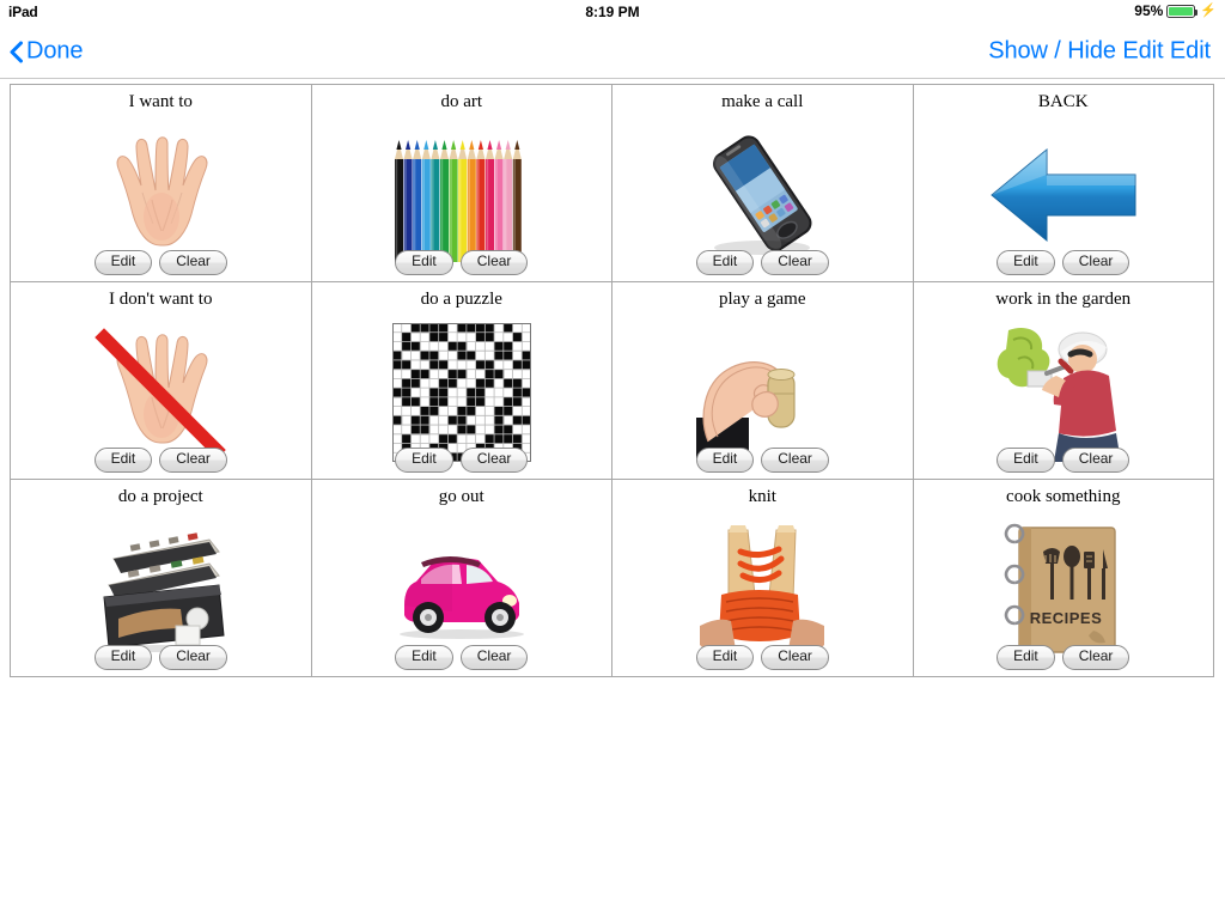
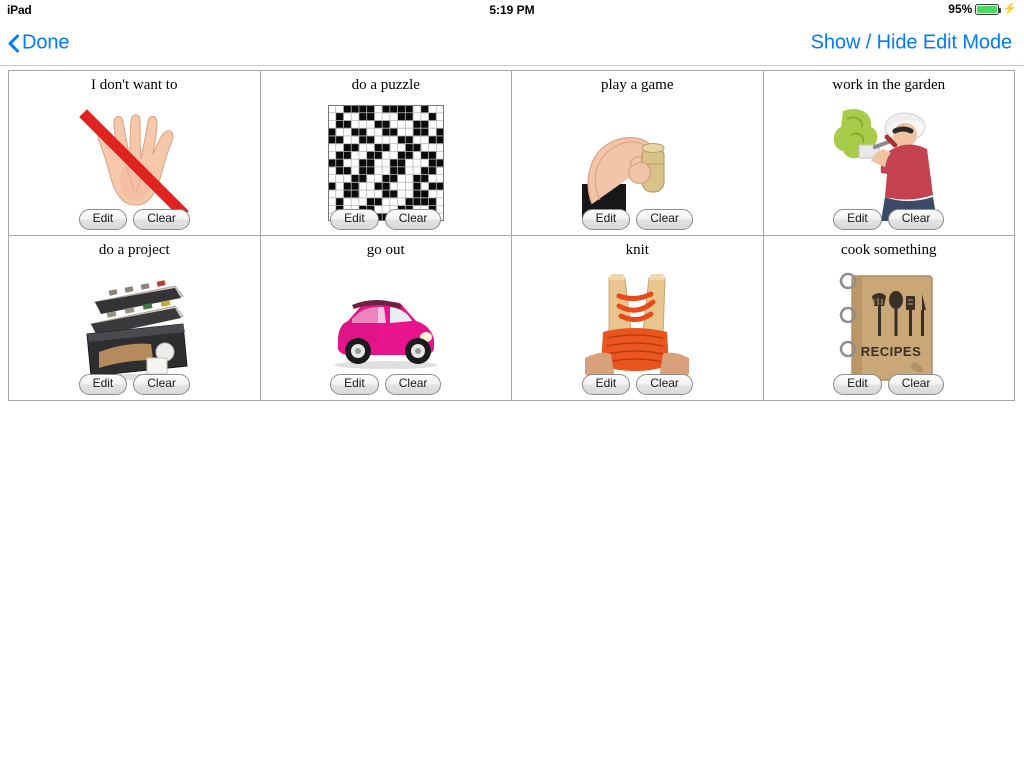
  iPad
- 8:19 PM
+ 5:19 PM
  95%
  ⚡
  Done
- Show / Hide Edit Edit
+ Show / Hide Edit Mode
- I want to Edit Clear	do art Edit Clear	make a call Edit Clear	BACK Edit Clear
  I don't want to Edit Clear	do a puzzle Edit Clear	play a game Edit Clear	work in the garden Edit Clear
  do a project Edit Clear	go out Edit Clear	knit Edit Clear	cook something RECIPES Edit Clear
